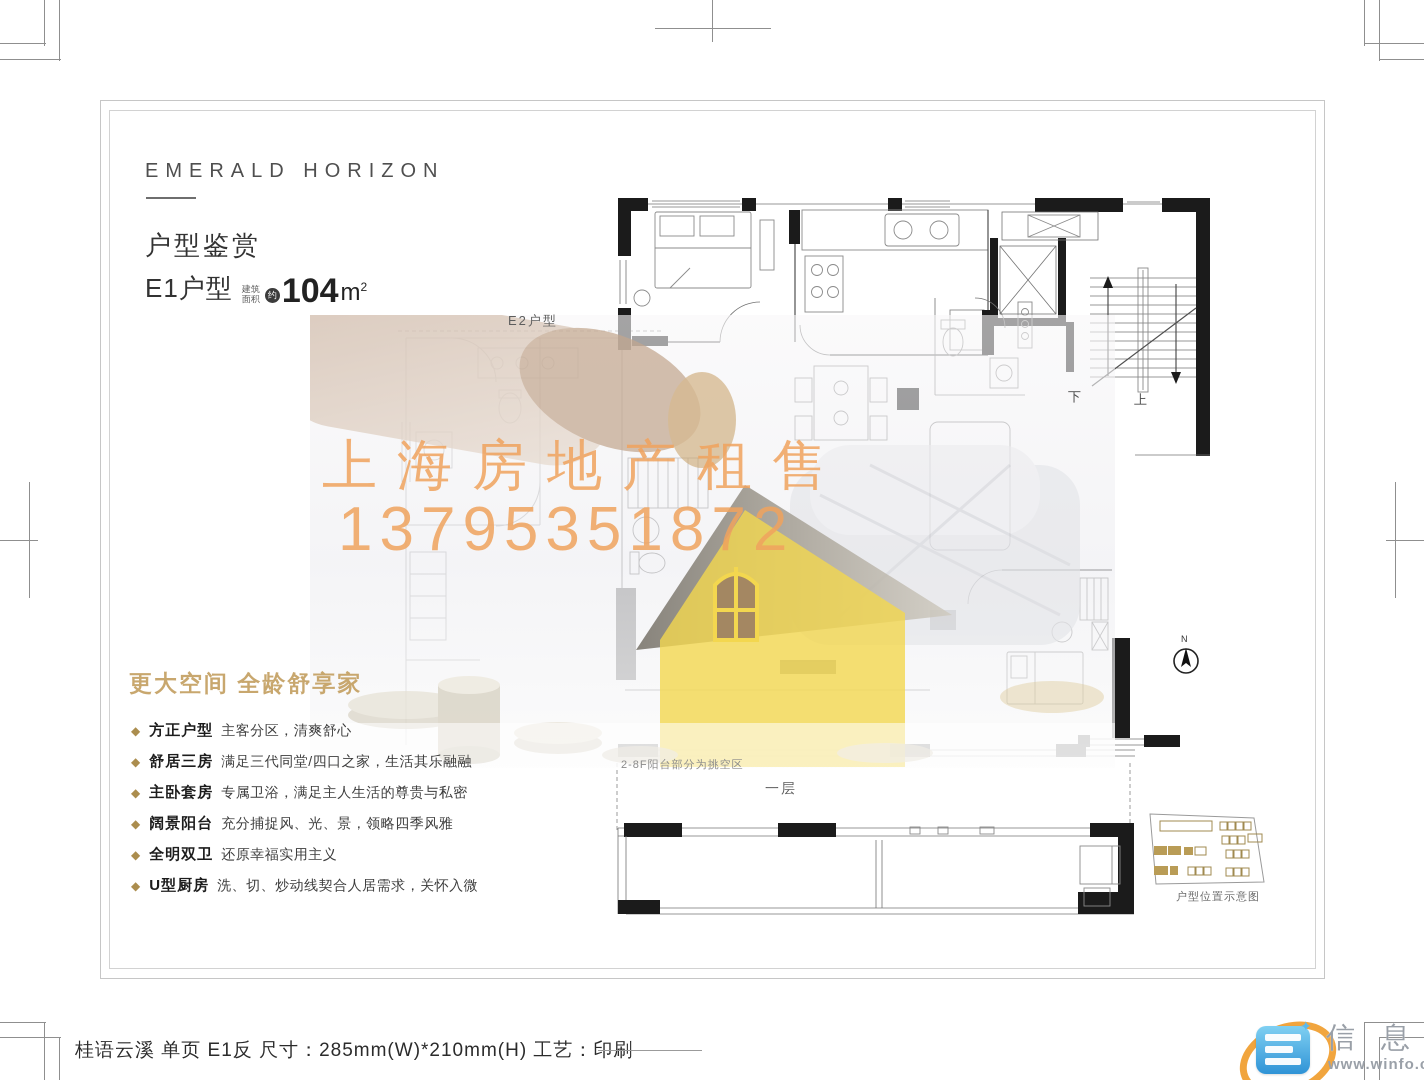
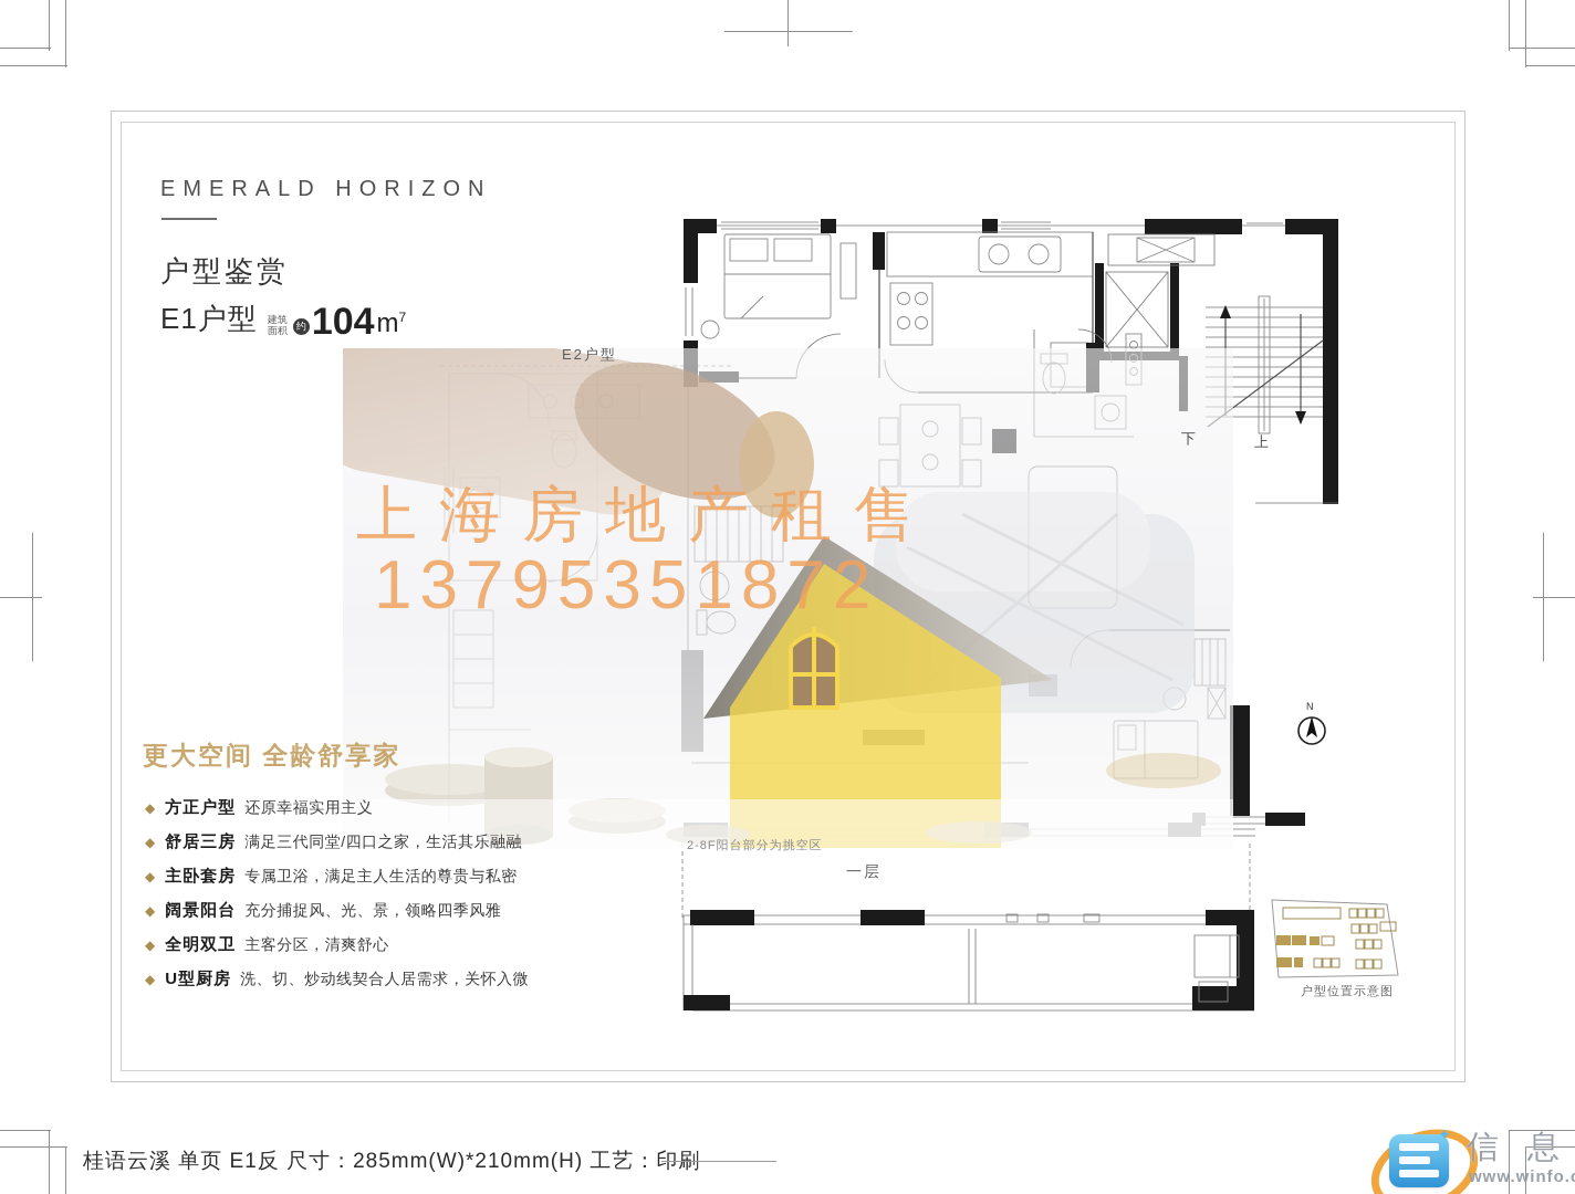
  EMERALD HORIZON
  户型鉴赏
  E1户型
  建筑
  面积
  约
  104
- m2
+ m7
  更大空间 全龄舒享家
  ◆
  方正户型
- 主客分区，清爽舒心
+ 还原幸福实用主义
  ◆
  舒居三房
  满足三代同堂/四口之家，生活其乐融融
  ◆
  主卧套房
  专属卫浴，满足主人生活的尊贵与私密
  ◆
  阔景阳台
  充分捕捉风、光、景，领略四季风雅
  ◆
  全明双卫
- 还原幸福实用主义
+ 主客分区，清爽舒心
  ◆
  U型厨房
  洗、切、炒动线契合人居需求，关怀入微
  E2户型
  2-8F阳台部分为挑空区
  一层
  下
  上
  N
  户型位置示意图
  上海房地产租售
  13795351872
  桂语云溪 单页 E1反 尺寸：285mm(W)*210mm(H) 工艺：
  ✦
  www.winfo.
